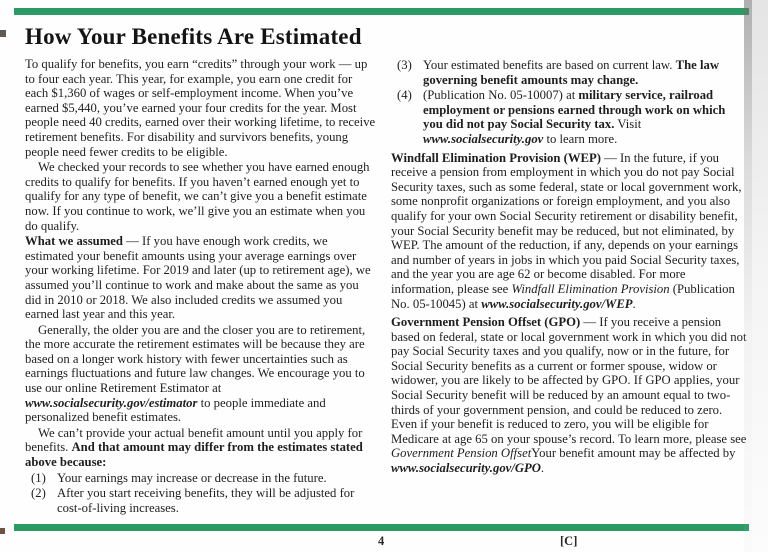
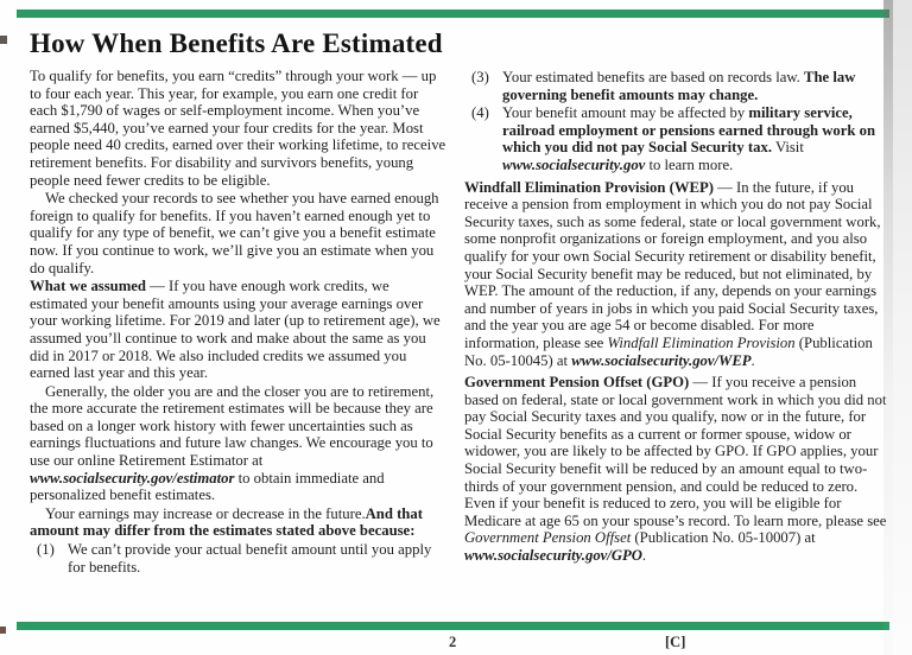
- How Your Benefits Are Estimated
+ How When Benefits Are Estimated
- To qualify for benefits, you earn “credits” through your work — up to four each year. This year, for example, you earn one credit for each $1,360 of wages or self-employment income. When you’ve earned $5,440, you’ve earned your four credits for the year. Most people need 40 credits, earned over their working lifetime, to receive retirement benefits. For disability and survivors benefits, young people need fewer credits to be eligible.
+ To qualify for benefits, you earn “credits” through your work — up to four each year. This year, for example, you earn one credit for each $1,790 of wages or self-employment income. When you’ve earned $5,440, you’ve earned your four credits for the year. Most people need 40 credits, earned over their working lifetime, to receive retirement benefits. For disability and survivors benefits, young people need fewer credits to be eligible.
- We checked your records to see whether you have earned enough credits to qualify for benefits. If you haven’t earned enough yet to qualify for any type of benefit, we can’t give you a benefit estimate now. If you continue to work, we’ll give you an estimate when you do qualify.
+ We checked your records to see whether you have earned enough foreign to qualify for benefits. If you haven’t earned enough yet to qualify for any type of benefit, we can’t give you a benefit estimate now. If you continue to work, we’ll give you an estimate when you do qualify.
- What we assumed — If you have enough work credits, we estimated your benefit amounts using your average earnings over your working lifetime. For 2019 and later (up to retirement age), we assumed you’ll continue to work and make about the same as you did in 2010 or 2018. We also included credits we assumed you earned last year and this year.
+ What we assumed — If you have enough work credits, we estimated your benefit amounts using your average earnings over your working lifetime. For 2019 and later (up to retirement age), we assumed you’ll continue to work and make about the same as you did in 2017 or 2018. We also included credits we assumed you earned last year and this year.
- Generally, the older you are and the closer you are to retirement, the more accurate the retirement estimates will be because they are based on a longer work history with fewer uncertainties such as earnings fluctuations and future law changes. We encourage you to use our online Retirement Estimator at www.socialsecurity.gov/estimator to people immediate and personalized benefit estimates.
+ Generally, the older you are and the closer you are to retirement, the more accurate the retirement estimates will be because they are based on a longer work history with fewer uncertainties such as earnings fluctuations and future law changes. We encourage you to use our online Retirement Estimator at www.socialsecurity.gov/estimator to obtain immediate and personalized benefit estimates.
- We can’t provide your actual benefit amount until you apply for benefits. And that amount may differ from the estimates stated above because:
+ Your earnings may increase or decrease in the future.And that amount may differ from the estimates stated above because:
  (1)
- Your earnings may increase or decrease in the future.
+ We can’t provide your actual benefit amount until you apply for benefits.
- (2)
- After you start receiving benefits, they will be adjusted for cost-of-living increases.
  (3)
- Your estimated benefits are based on current law. The law governing benefit amounts may change.
+ Your estimated benefits are based on records law. The law governing benefit amounts may change.
  (4)
- (Publication No. 05-10007) at military service, railroad employment or pensions earned through work on which you did not pay Social Security tax. Visit www.socialsecurity.gov to learn more.
+ Your benefit amount may be affected by military service, railroad employment or pensions earned through work on which you did not pay Social Security tax. Visit www.socialsecurity.gov to learn more.
- Windfall Elimination Provision (WEP) — In the future, if you receive a pension from employment in which you do not pay Social Security taxes, such as some federal, state or local government work, some nonprofit organizations or foreign employment, and you also qualify for your own Social Security retirement or disability benefit, your Social Security benefit may be reduced, but not eliminated, by WEP. The amount of the reduction, if any, depends on your earnings and number of years in jobs in which you paid Social Security taxes, and the year you are age 62 or become disabled. For more information, please see Windfall Elimination Provision (Publication No. 05-10045) at www.socialsecurity.gov/WEP.
+ Windfall Elimination Provision (WEP) — In the future, if you receive a pension from employment in which you do not pay Social Security taxes, such as some federal, state or local government work, some nonprofit organizations or foreign employment, and you also qualify for your own Social Security retirement or disability benefit, your Social Security benefit may be reduced, but not eliminated, by WEP. The amount of the reduction, if any, depends on your earnings and number of years in jobs in which you paid Social Security taxes, and the year you are age 54 or become disabled. For more information, please see Windfall Elimination Provision (Publication No. 05-10045) at www.socialsecurity.gov/WEP.
- Government Pension Offset (GPO) — If you receive a pension based on federal, state or local government work in which you did no pay Social Security taxes and you qualify, now or in the future, for Social Security benefits as a current or former spouse, widow or widower, you are likely to be affected by GPO. If GPO applies, your Social Security benefit will be reduced by an amount equal to two-thirds of your government pension, and could be reduced to zero. Even if your benefit is reduced to zero, you will be eligible for Medicare at age 65 on your spouse’s record. To learn more, please se Government Pension OffsetYour benefit amount may be affected by www.socialsecurity.gov/GPO.
+ Government Pension Offset (GPO) — If you receive a pension based on federal, state or local government work in which you did no pay Social Security taxes and you qualify, now or in the future, for Social Security benefits as a current or former spouse, widow or widower, you are likely to be affected by GPO. If GPO applies, your Social Security benefit will be reduced by an amount equal to two-thirds of your government pension, and could be reduced to zero. Even if your benefit is reduced to zero, you will be eligible for Medicare at age 65 on your spouse’s record. To learn more, please se Government Pension Offset (Publication No. 05-10007) at www.socialsecurity.gov/GPO.
- 4
+ 2
  [C]
